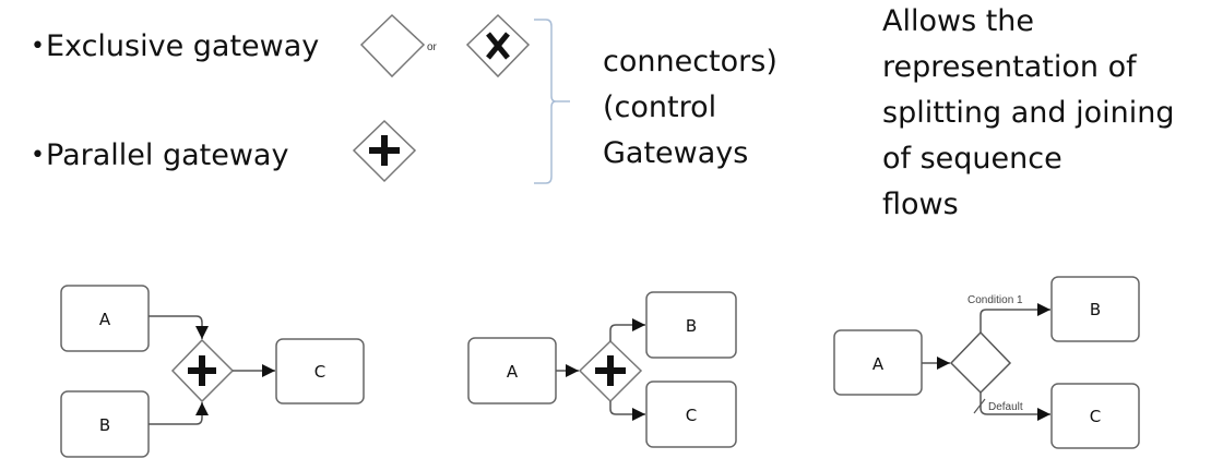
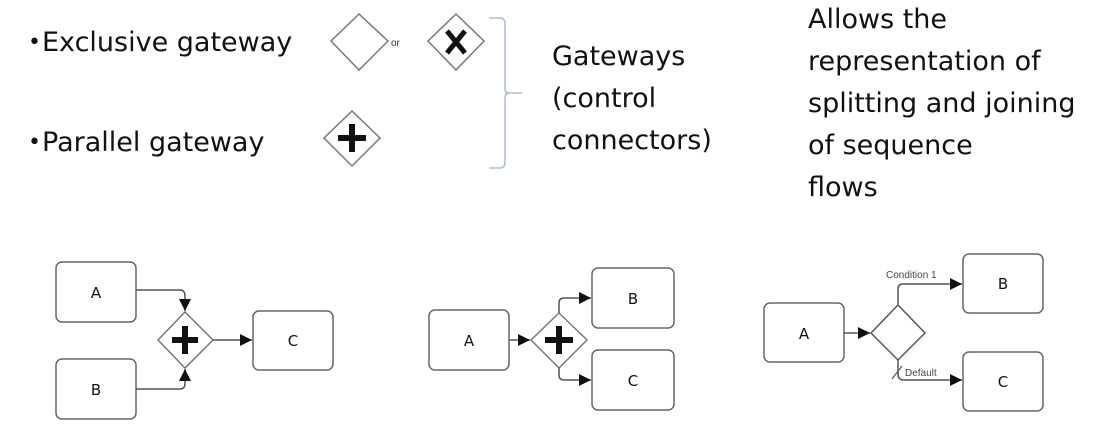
  •
  Exclusive gateway
  •
  Parallel gateway
- connectors)
+ Gateways
  (control
- Gateways
+ connectors)
  Allows the
  representation of
  splitting and joining
  of sequence
  flows
  or
  A
  B
  C
  A
  B
  C
  A
  B
  C
  Condition 1
  Default
